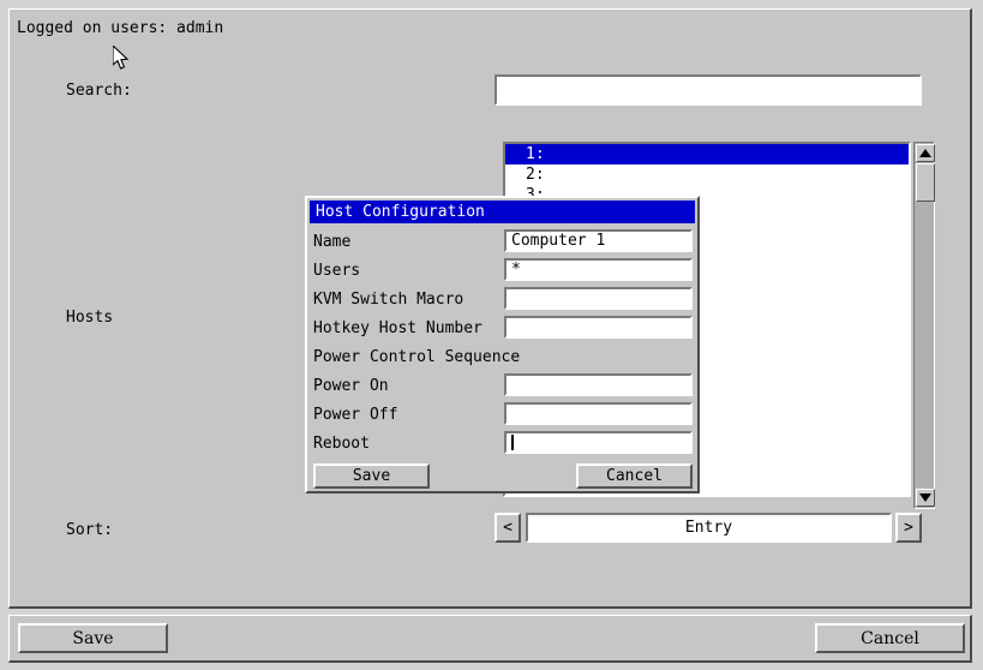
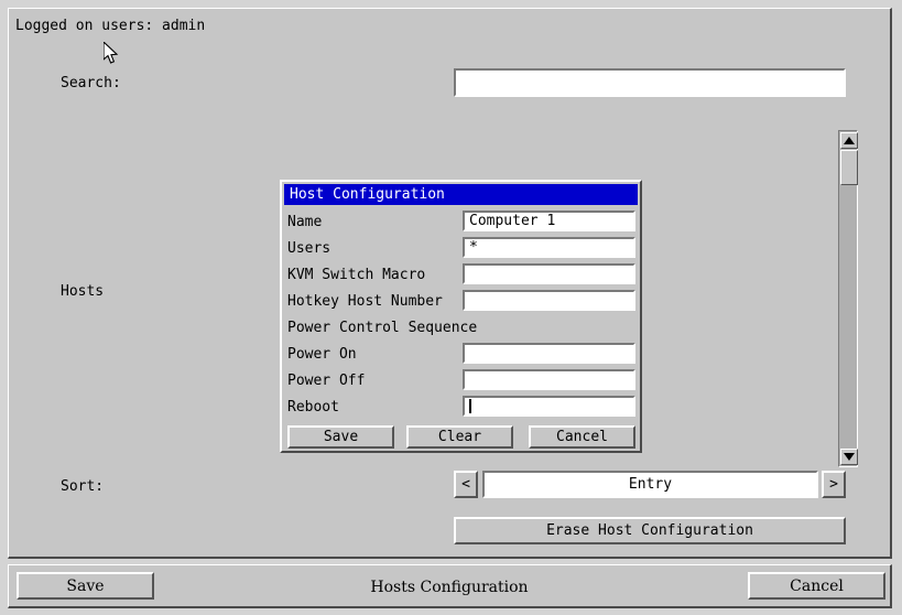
  Logged on users: admin
  Search:
  Hosts
- 1:
- 2:
  Sort:
  <
  Entry
  >
+ Erase Host Configuration
  Host Configuration
  Name
  Computer 1
  Users
  *
  KVM Switch Macro
  Hotkey Host Number
  Power Control Sequence
  Power On
  Power Off
  Reboot
  Save
+ Clear
  Cancel
  Save
+ Hosts Configuration
  Cancel
